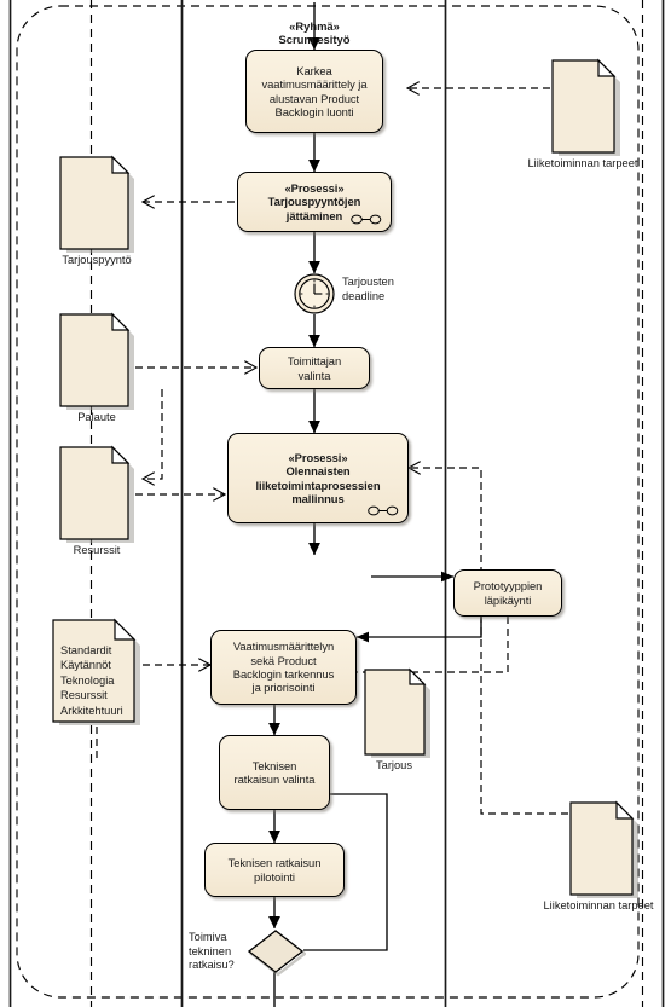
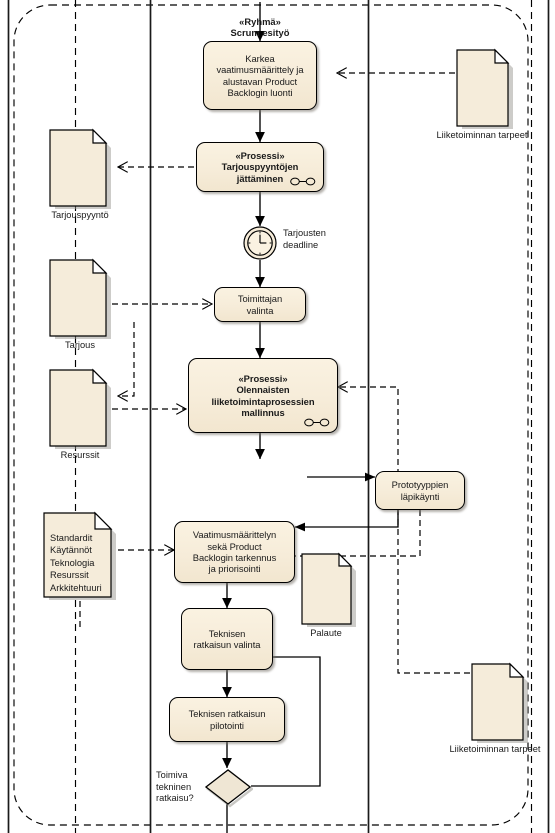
  «Ryhmä»
  Scrum esityö
  Karkea
  vaatimusmäärittely ja
  alustavan Product
  Backlogin luonti
  «Prosessi»
  Tarjouspyyntöjen
  jättäminen
  Toimittajan
  valinta
  «Prosessi»
  Olennaisten
  liiketoimintaprosessien
  mallinnus
  Prototyyppien
  läpikäynti
  Vaatimusmäärittelyn
  sekä Product
  Backlogin tarkennus
  ja priorisointi
  Teknisen
  ratkaisun valinta
  Teknisen ratkaisun
  pilotointi
  Tarjousten
  deadline
  Toimiva
  tekninen
  ratkaisu?
  Tarjouspyyntö
- Palaute
+ Tarjous
  Resurssit
  Standardit
  Käytännöt
  Teknologia
  Resurssit
  Arkkitehtuuri
- Tarjous
+ Palaute
  Liiketoiminnan tarpeet
  Liiketoiminnan tarpeet
